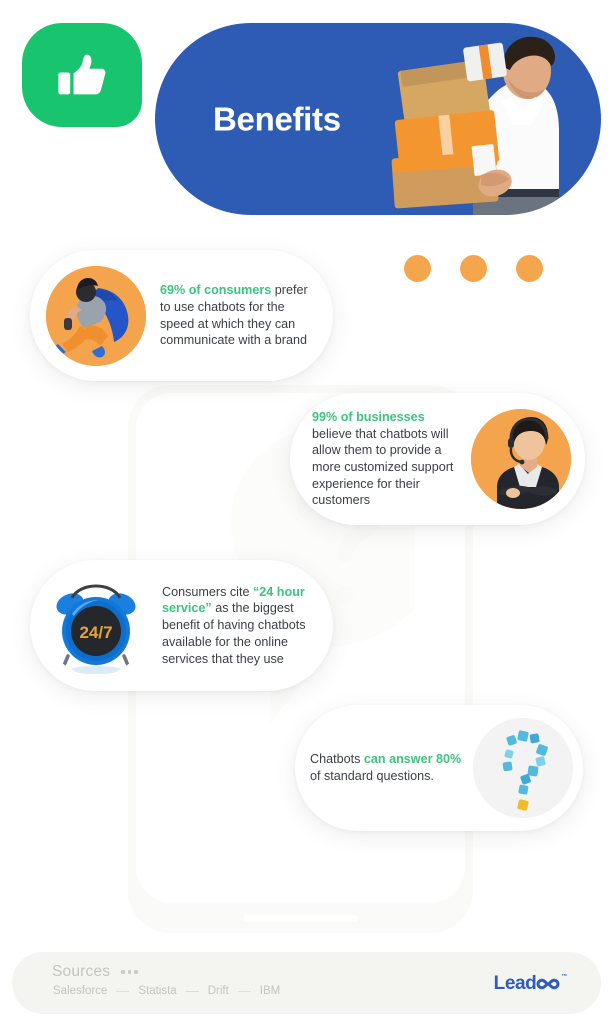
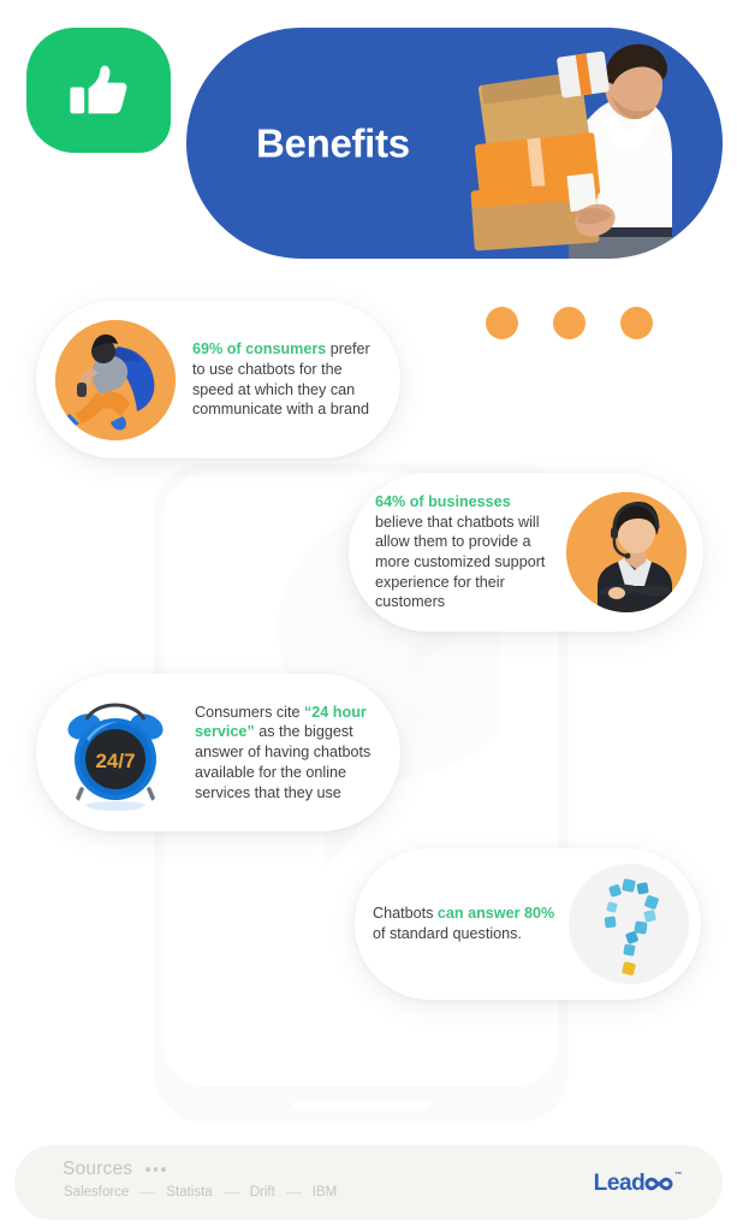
  Benefits
  69% of consumers prefer to use chatbots for the speed at which they can communicate with a brand
- 99% of businesses believe that chatbots will allow them to provide a more customized support experience for their customers
+ 64% of businesses believe that chatbots will allow them to provide a more customized support experience for their customers
  24/7
- Consumers cite “24 hour service” as the biggest benefit of having chatbots available for the online services that they use
+ Consumers cite “24 hour service” as the biggest answer of having chatbots available for the online services that they use
  Chatbots can answer 80% of standard questions.
  Sources
  Salesforce
  Statista
  Drift
  IBM
  Lead
